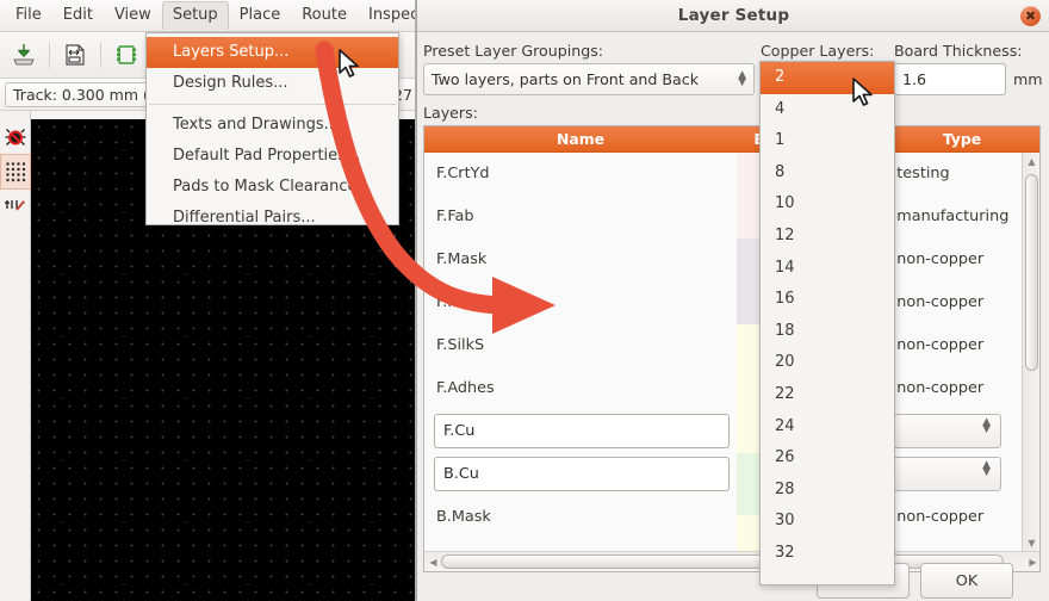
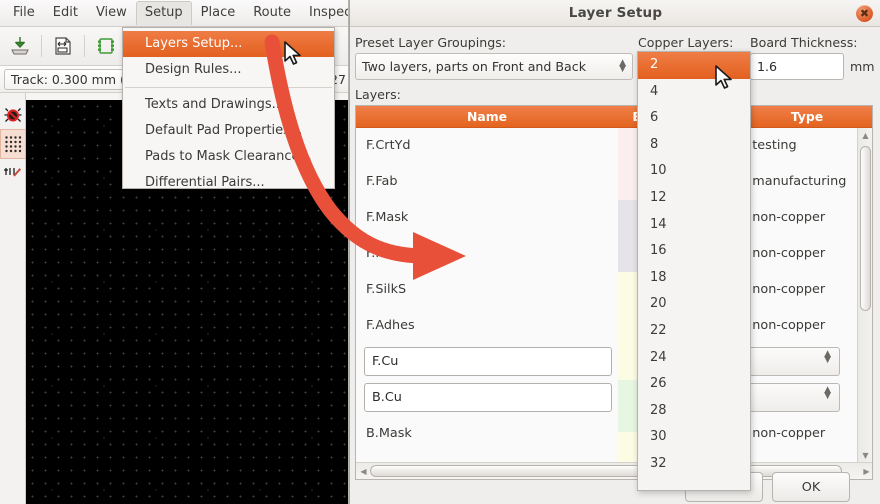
  File
  Edit
  View
  Setup
  Place
  Route
  Inspec
  Track: 0.300 mm
  Layers Setup...
  Design Rules...
  Texts and Drawings.
  Default Pad Propertie.
  Pads to Mask Clearanc.
  Differential Pairs...
  Layer Setup
  ✖
  Preset Layer Groupings:
  Two layers, parts on Front and Back
  ▲
  ▼
  Copper Layers:
  Board Thickness:
  1.6
  mm
  Layers:
  Name
  Type
  F.CrtYd
  testing
  F.Fab
  manufacturing
  F.Mask
  non-copper
  non-copper
  F.SilkS
  non-copper
  F.Adhes
  non-copper
  F.Cu
  ▲
  ▼
  B.Cu
  ▲
  ▼
  B.Mask
  non-copper
  ▲
  ▼
  ◀
  ▶
  OK
  2
  4
- 1
+ 6
  8
  10
  12
  14
  16
  18
  20
  22
  24
  26
  28
  30
  32
